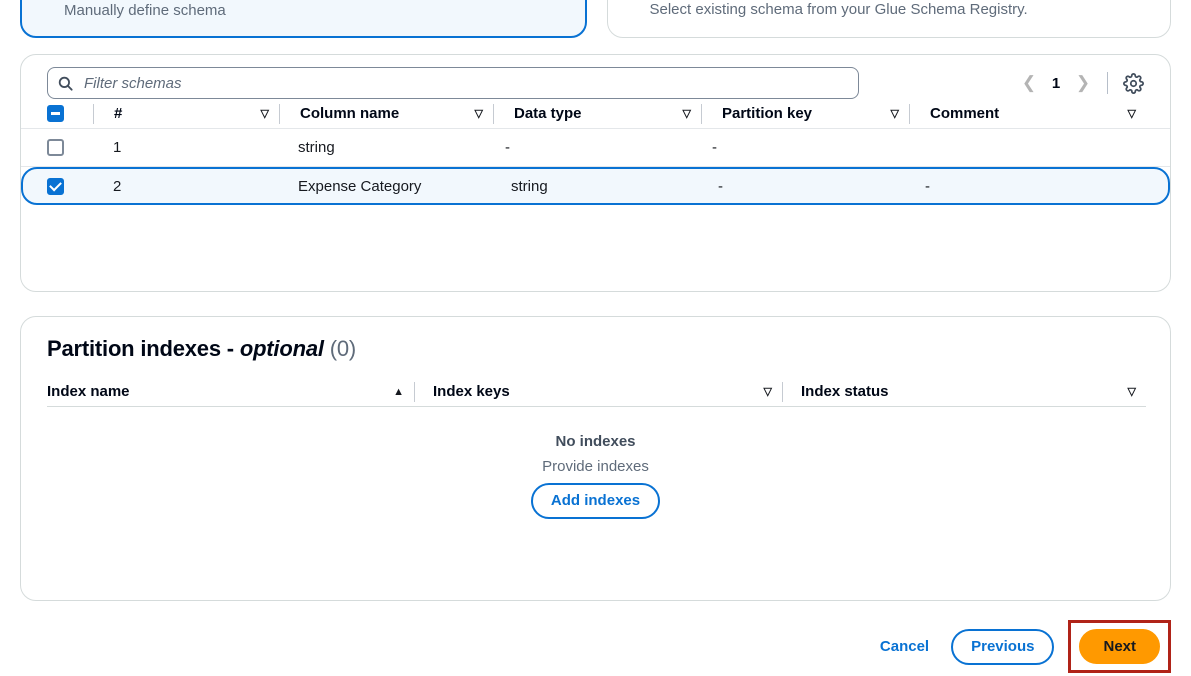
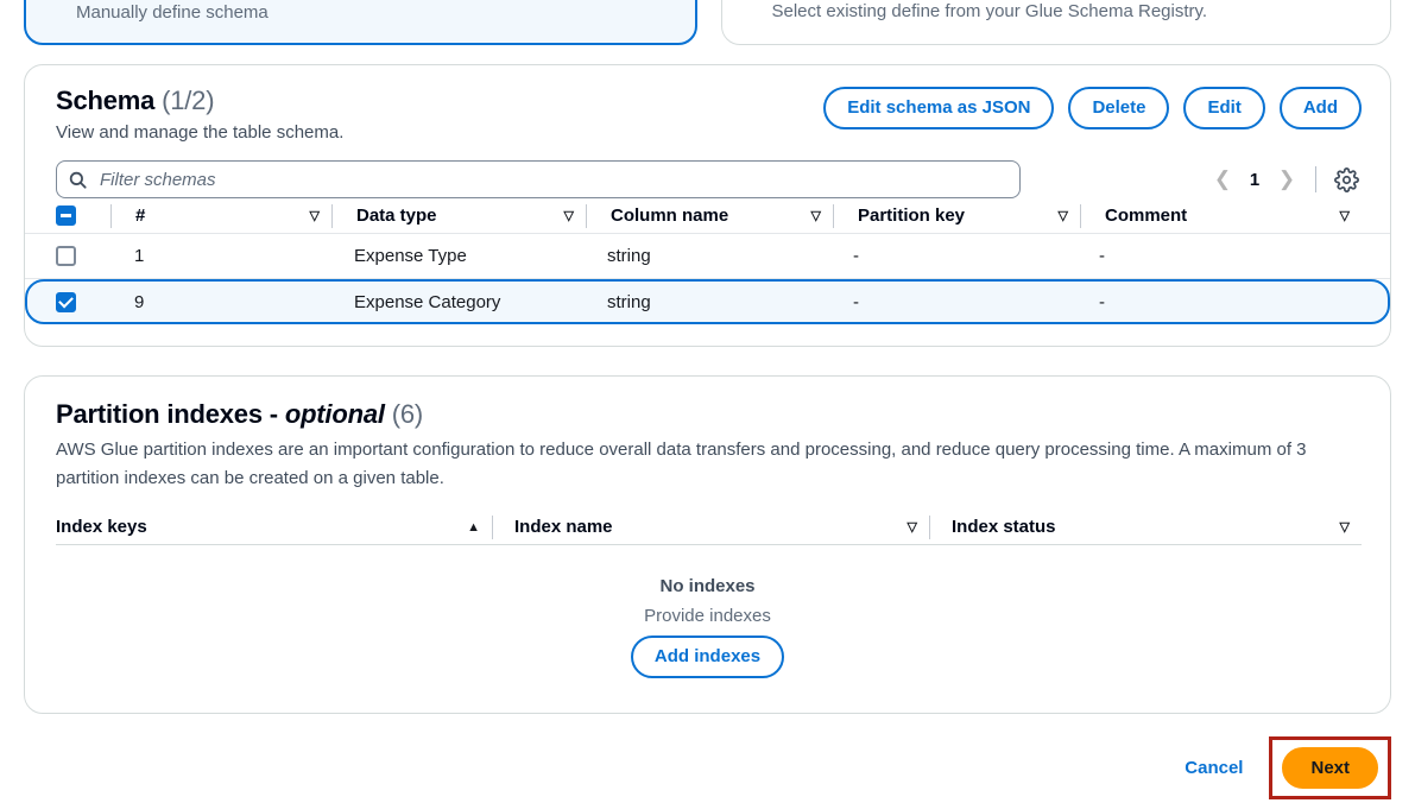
  Manually define schema
- Select existing schema from your Glue Schema Registry.
+ Select existing define from your Glue Schema Registry.
+ Schema (1/2)
+ View and manage the table schema.
+ Edit schema as JSON
+ Delete
+ Edit
+ Add
  Filter schemas
  ❮
  1
  ❯
  #
  ▽
- Column name
+ Data type
  ▽
- Data type
+ Column name
  ▽
  Partition key
  ▽
  Comment
  ▽
  1
+ Expense Type
  string
  -
  -
- 2
+ 9
  Expense Category
  string
  -
  -
- Partition indexes - optional (0)
+ Partition indexes - optional (6)
+ AWS Glue partition indexes are an important configuration to reduce overall data transfers and processing, and reduce query processing time. A maximum of 3 partition indexes can be created on a given table.
- Index name
+ Index keys
  ▲
- Index keys
+ Index name
  ▽
  Index status
  ▽
  No indexes
  Provide indexes
  Add indexes
  Cancel
- Previous
  Next
